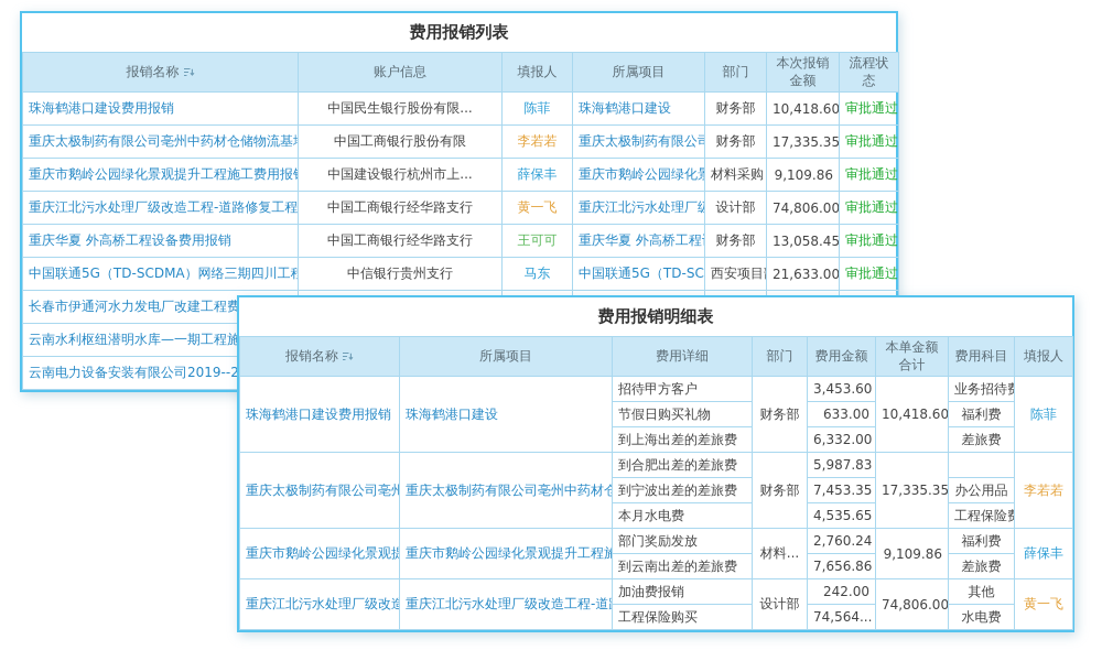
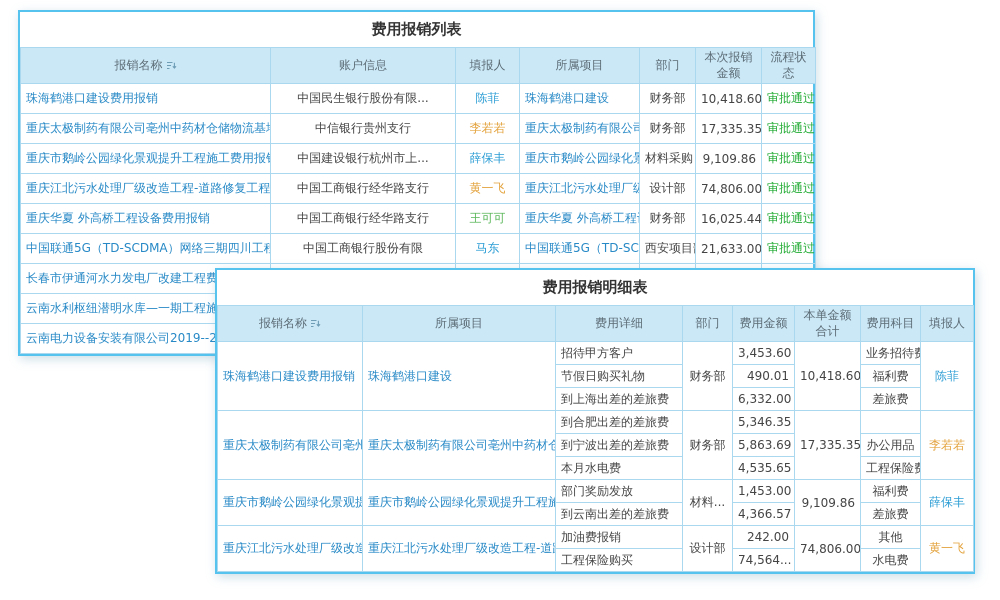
  费用报销列表
  报销名称	账户信息	填报人	所属项目	部门	本次报销金额	流程状态
  珠海鹤港口建设费用报销	中国民生银行股份有限...	陈菲	珠海鹤港口建设	财务部	10,418.60	审批通过
- 重庆太极制药有限公司亳州中药材仓储物流基	中国工商银行股份有限	李若若	重庆太极制药有限公司	财务部	17,335.35	审批通过
+ 重庆太极制药有限公司亳州中药材仓储物流基	中信银行贵州支行	李若若	重庆太极制药有限公司	财务部	17,335.35	审批通过
  重庆市鹅岭公园绿化景观提升工程施工费用报	中国建设银行杭州市上...	薛保丰	重庆市鹅岭公园绿化景	材料采购	9,109.86	审批通过
  重庆江北污水处理厂级改造工程-道路修复工程	中国工商银行经华路支行	黄一飞	重庆江北污水处理厂级	设计部	74,806.00	审批通过
- 重庆华夏 外高桥工程设备费用报销	中国工商银行经华路支行	王可可	重庆华夏 外高桥工程	财务部	13,058.45	审批通过
+ 重庆华夏 外高桥工程设备费用报销	中国工商银行经华路支行	王可可	重庆华夏 外高桥工程	财务部	16,025.44	审批通过
- 中国联通5G（TD-SCDMA）网络三期四川工程	中信银行贵州支行	马东	中国联通5G（TD-SC	西安项目	21,633.00	审批通过
+ 中国联通5G（TD-SCDMA）网络三期四川工程	中国工商银行股份有限	马东	中国联通5G（TD-SC	西安项目	21,633.00	审批通过
  长春市伊通河水力发电厂改建工程费
  云南水利枢纽潜明水库—一期工程施
  云南电力设备安装有限公司2019--2
  费用报销明细表
  报销名称	所属项目	费用详细	部门	费用金额	本单金额合计	费用科目	填报人
  珠海鹤港口建设费用报销	珠海鹤港口建设	招待甲方客户	财务部	3,453.60	10,418.60	业务招待费	陈菲
- 节假日购买礼物	633.00	福利费
+ 节假日购买礼物	490.01	福利费
  到上海出差的差旅费	6,332.00	差旅费
- 重庆太极制药有限公司亳州	重庆太极制药有限公司亳州中药材仓	到合肥出差的差旅费	财务部	5,987.83	17,335.35		李若若
+ 重庆太极制药有限公司亳州	重庆太极制药有限公司亳州中药材仓	到合肥出差的差旅费	财务部	5,346.35	17,335.35		李若若
- 到宁波出差的差旅费	7,453.35	办公用品
+ 到宁波出差的差旅费	5,863.69	办公用品
  本月水电费	4,535.65	工程保险费
- 重庆市鹅岭公园绿化景观提	重庆市鹅岭公园绿化景观提升工程施	部门奖励发放	材料...	2,760.24	9,109.86	福利费	薛保丰
+ 重庆市鹅岭公园绿化景观提	重庆市鹅岭公园绿化景观提升工程施	部门奖励发放	材料...	1,453.00	9,109.86	福利费	薛保丰
- 到云南出差的差旅费	7,656.86	差旅费
+ 到云南出差的差旅费	4,366.57	差旅费
  重庆江北污水处理厂级改造	重庆江北污水处理厂级改造工程-道	加油费报销	设计部	242.00	74,806.00	其他	黄一飞
  工程保险购买	74,564...	水电费
